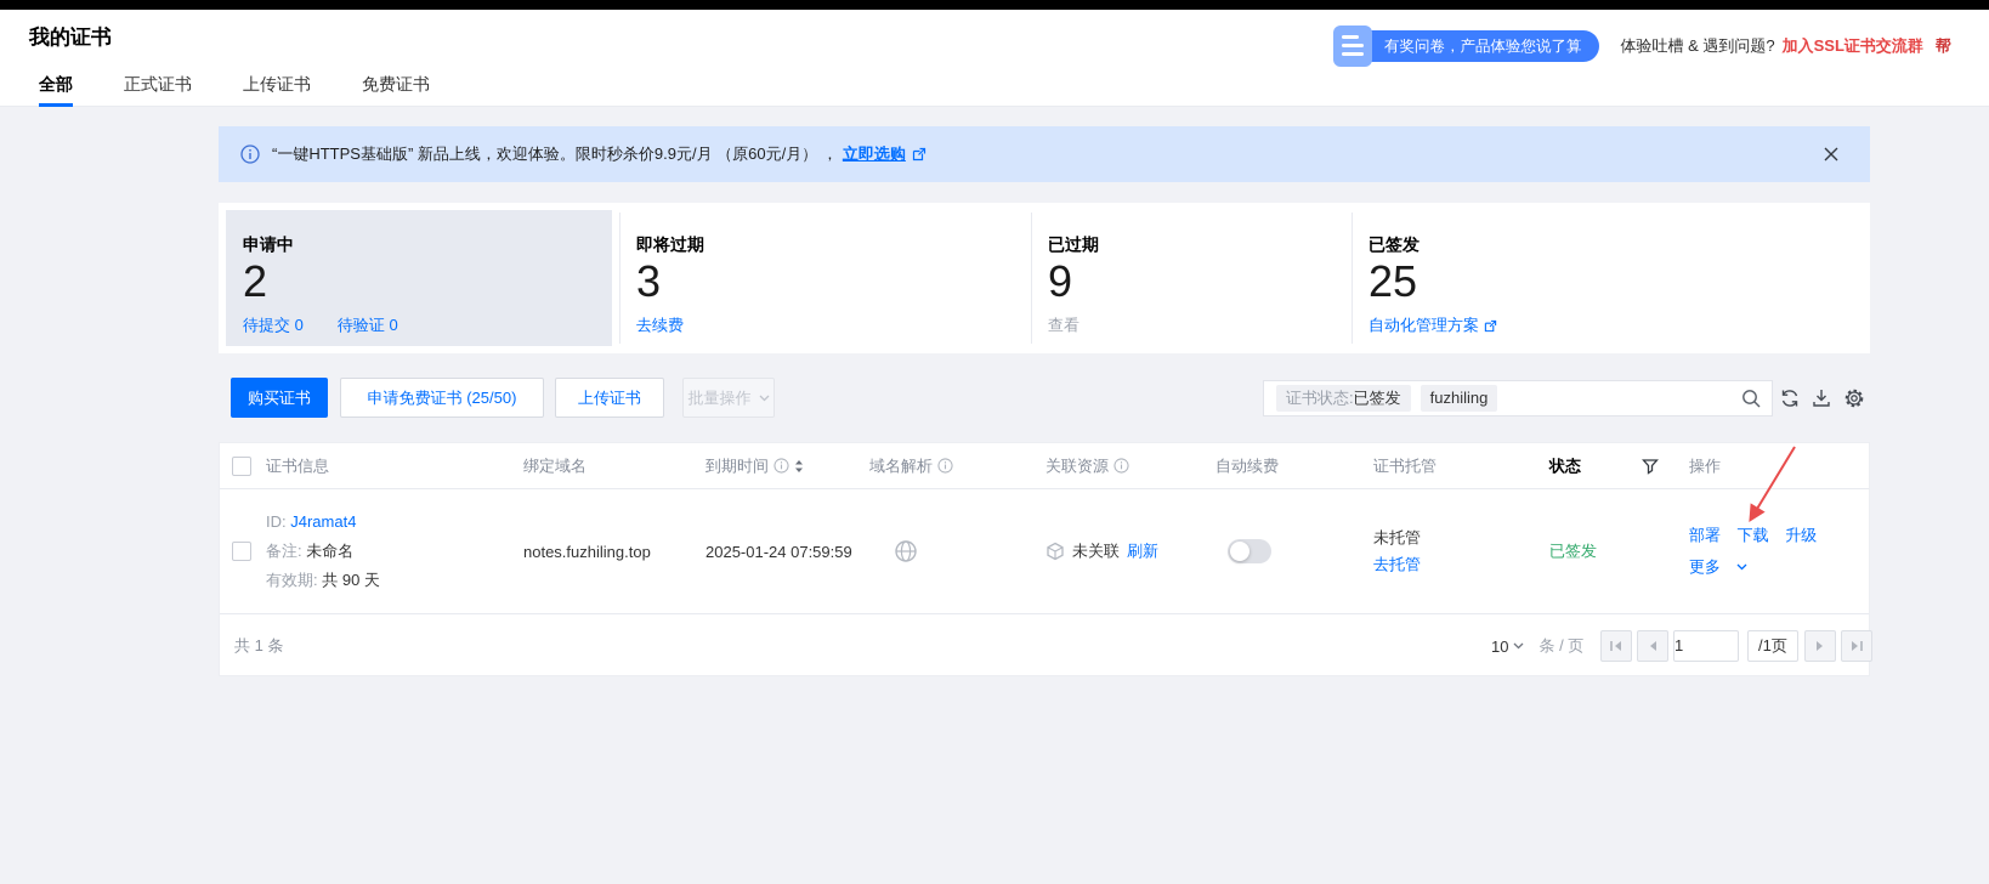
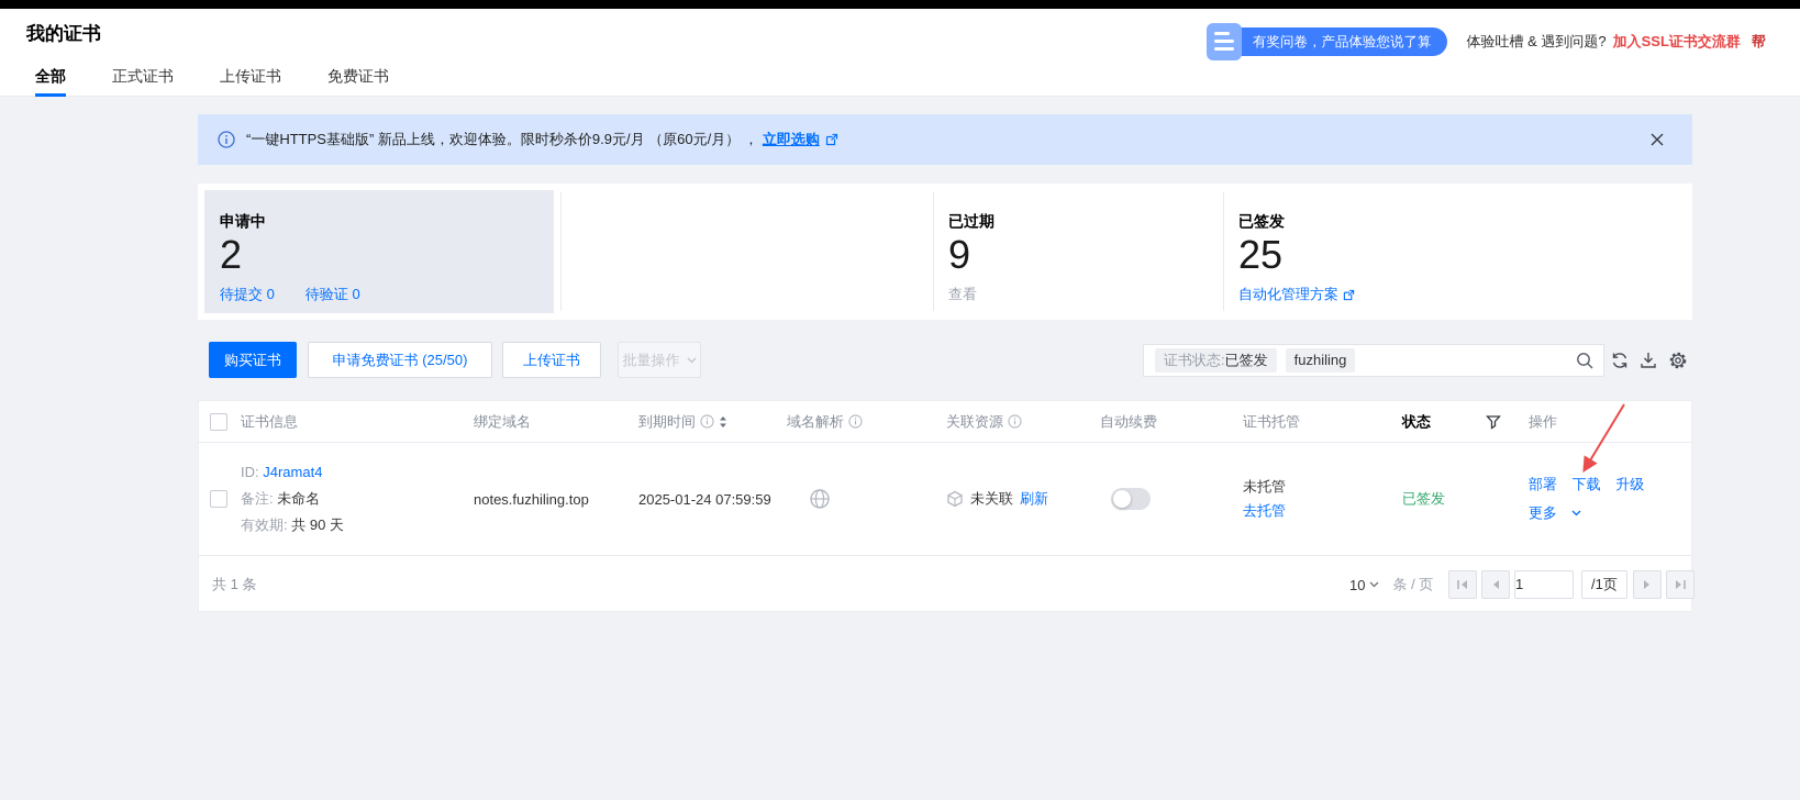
  我的证书
  全部
  正式证书
  上传证书
  免费证书
  有奖问卷，产品体验您说了算
  体验吐槽 & 遇到问题?
  加入SSL证书交流群
  帮
  “一键HTTPS基础版” 新品上线，欢迎体验。限时秒杀价9.9元/月 （原60元/月） ，
  立即选购
  申请中
  2
  待提交 0
  待验证 0
- 即将过期
- 3
- 去续费
  已过期
  9
  查看
  已签发
  25
  自动化管理方案
  购买证书
  申请免费证书 (25/50)
  上传证书
  批量操作
  证书状态:已签发
  fuzhiling
  证书信息
  绑定域名
  到期时间
  域名解析
  关联资源
  自动续费
  证书托管
  状态
  操作
  ID: J4ramat4
  备注: 未命名
  有效期: 共 90 天
  notes.fuzhiling.top
  2025-01-24 07:59:59
  未关联
  刷新
  未托管
  去托管
  已签发
  部署 下载 升级
  更多
  共 1 条
  10
  条 / 页
  1
  /1页
